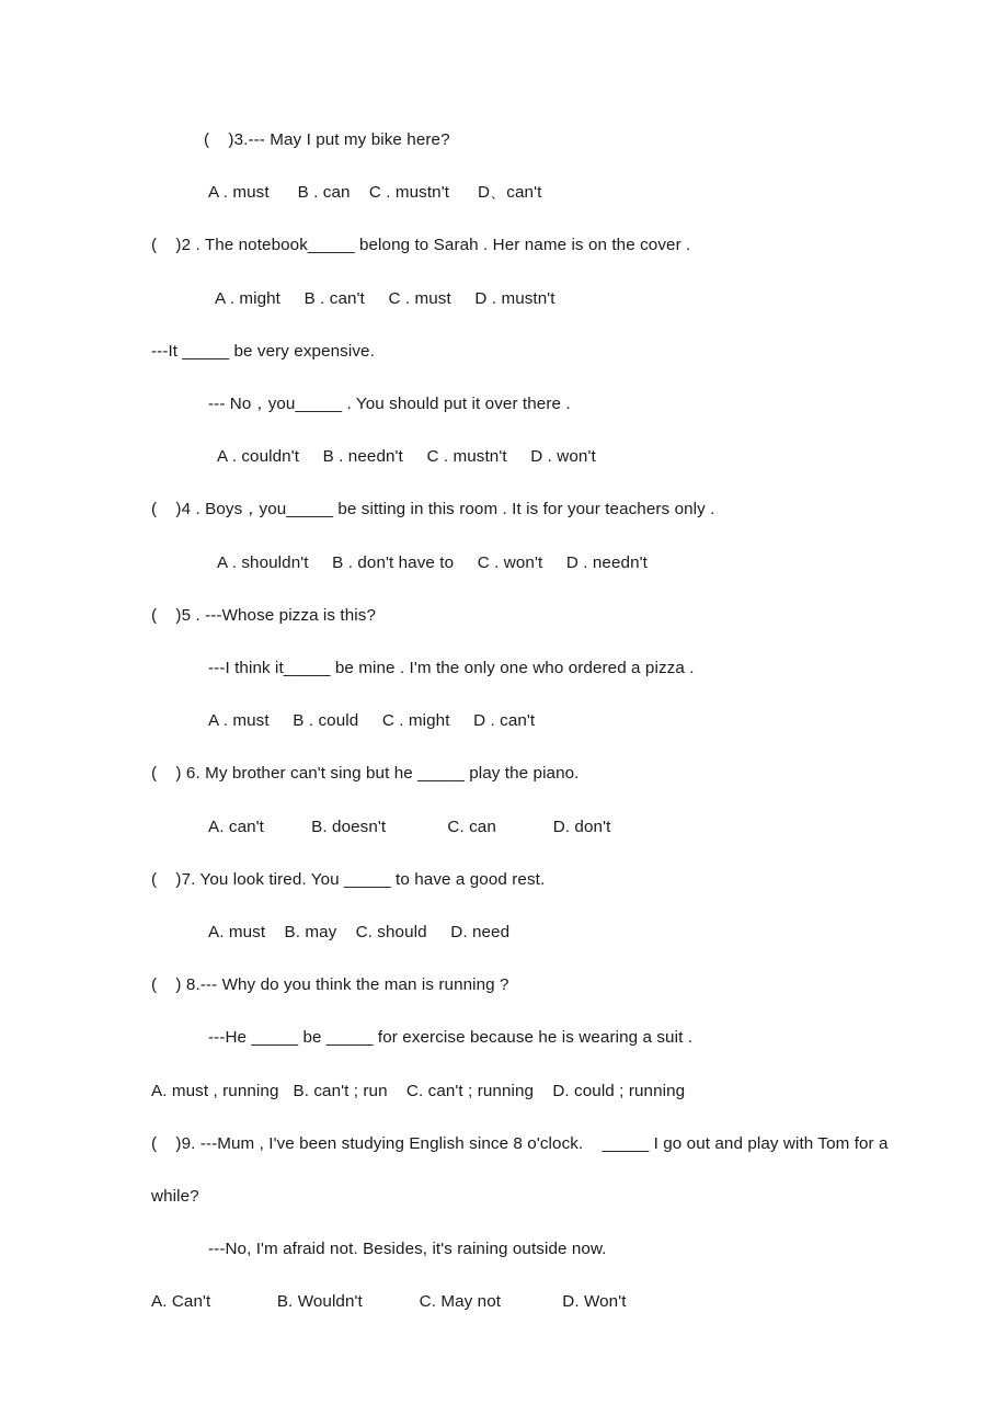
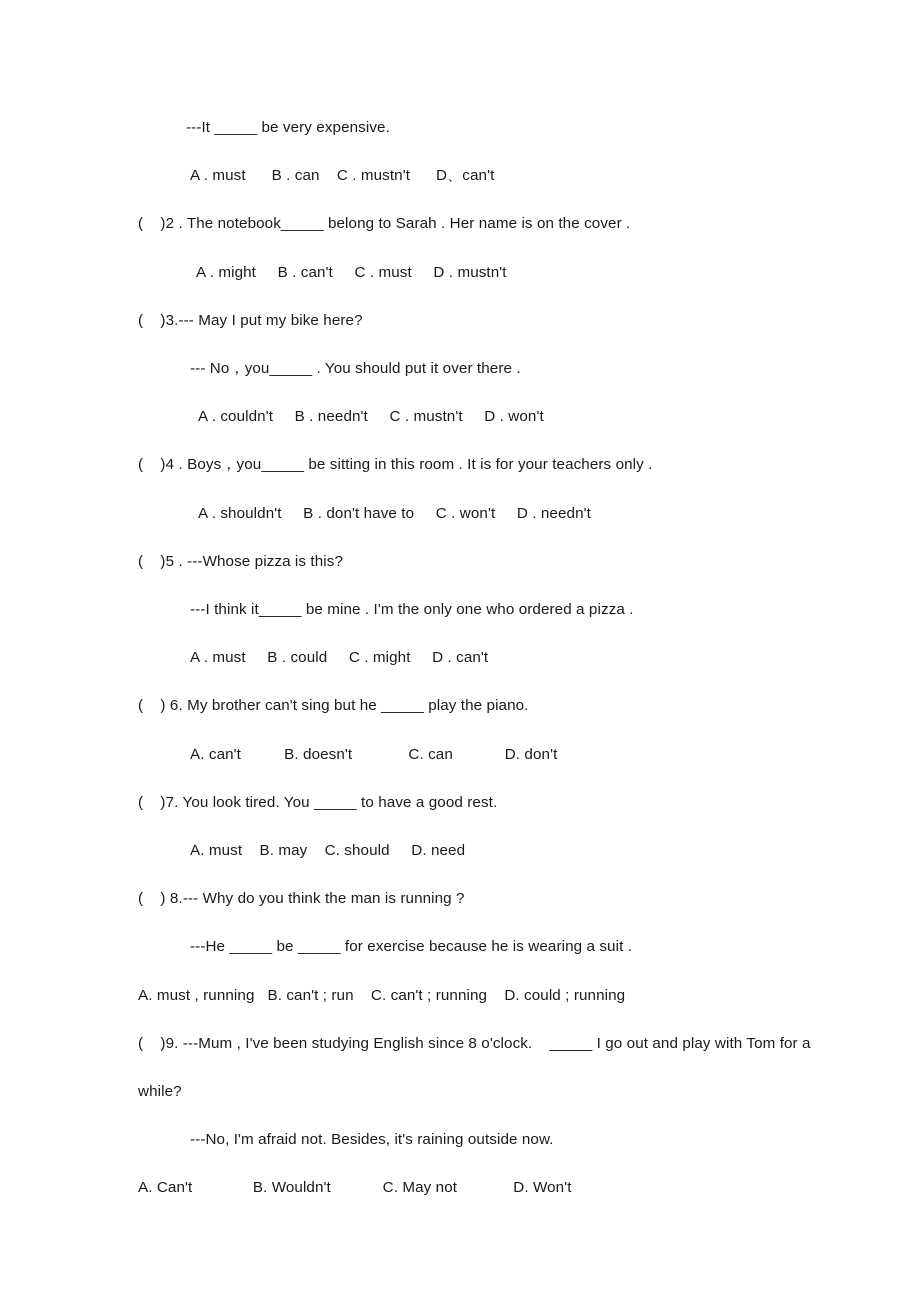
- ( )3.--- May I put my bike here?
+ ---It _____ be very expensive.
  A . must B . can C . mustn't D、can't
  ( )2 . The notebook_____ belong to Sarah . Her name is on the cover .
  A . might B . can't C . must D . mustn't
- ---It _____ be very expensive.
+ ( )3.--- May I put my bike here?
  --- No，you_____ . You should put it over there .
  A . couldn't B . needn't C . mustn't D . won't
  ( )4 . Boys，you_____ be sitting in this room . It is for your teachers only .
  A . shouldn't B . don't have to C . won't D . needn't
  ( )5 . ---Whose pizza is this?
  ---I think it_____ be mine . I'm the only one who ordered a pizza .
  A . must B . could C . might D . can't
  ( ) 6. My brother can't sing but he _____ play the piano.
  A. can't B. doesn't C. can D. don't
  ( )7. You look tired. You _____ to have a good rest.
  A. must B. may C. should D. need
  ( ) 8.--- Why do you think the man is running ?
  ---He _____ be _____ for exercise because he is wearing a suit .
  A. must , running B. can't ; run C. can't ; running D. could ; running
  ( )9. ---Mum , I've been studying English since 8 o'clock. _____ I go out and play with Tom for a while?
  ---No, I'm afraid not. Besides, it's raining outside now.
  A. Can't B. Wouldn't C. May not D. Won't
